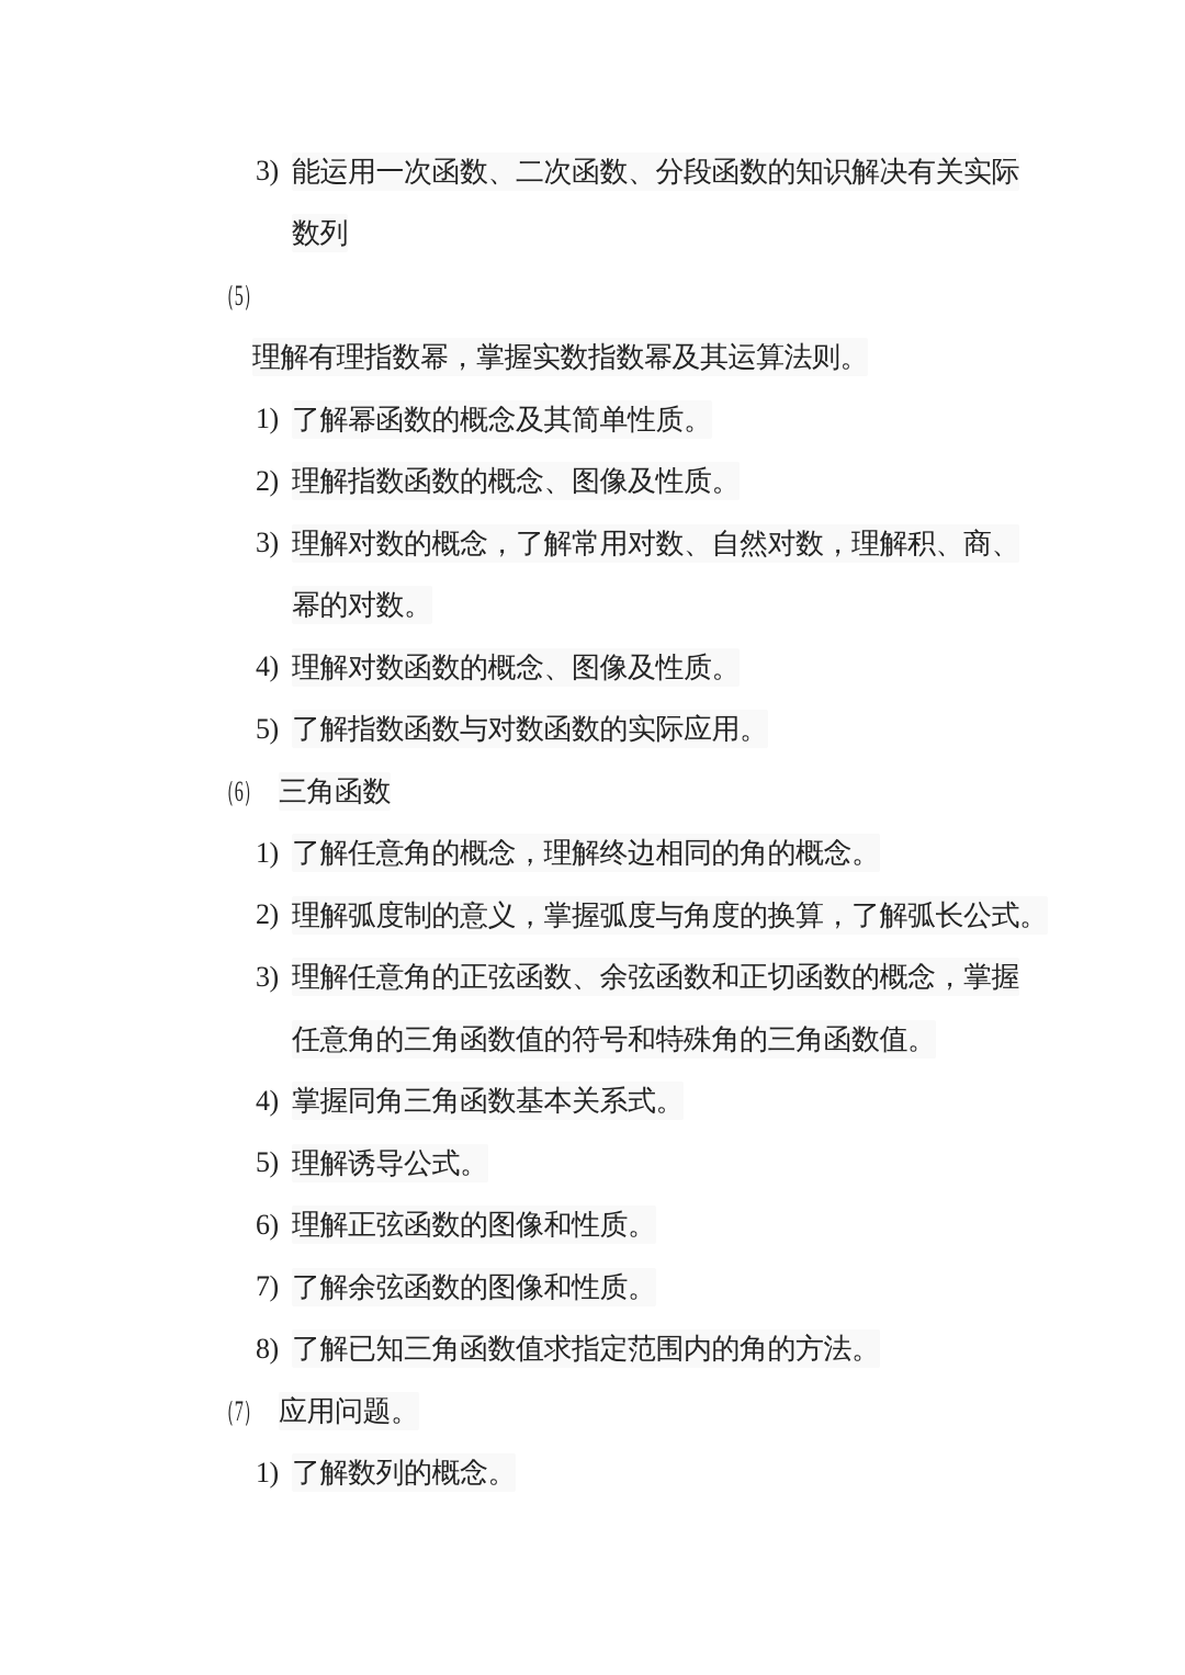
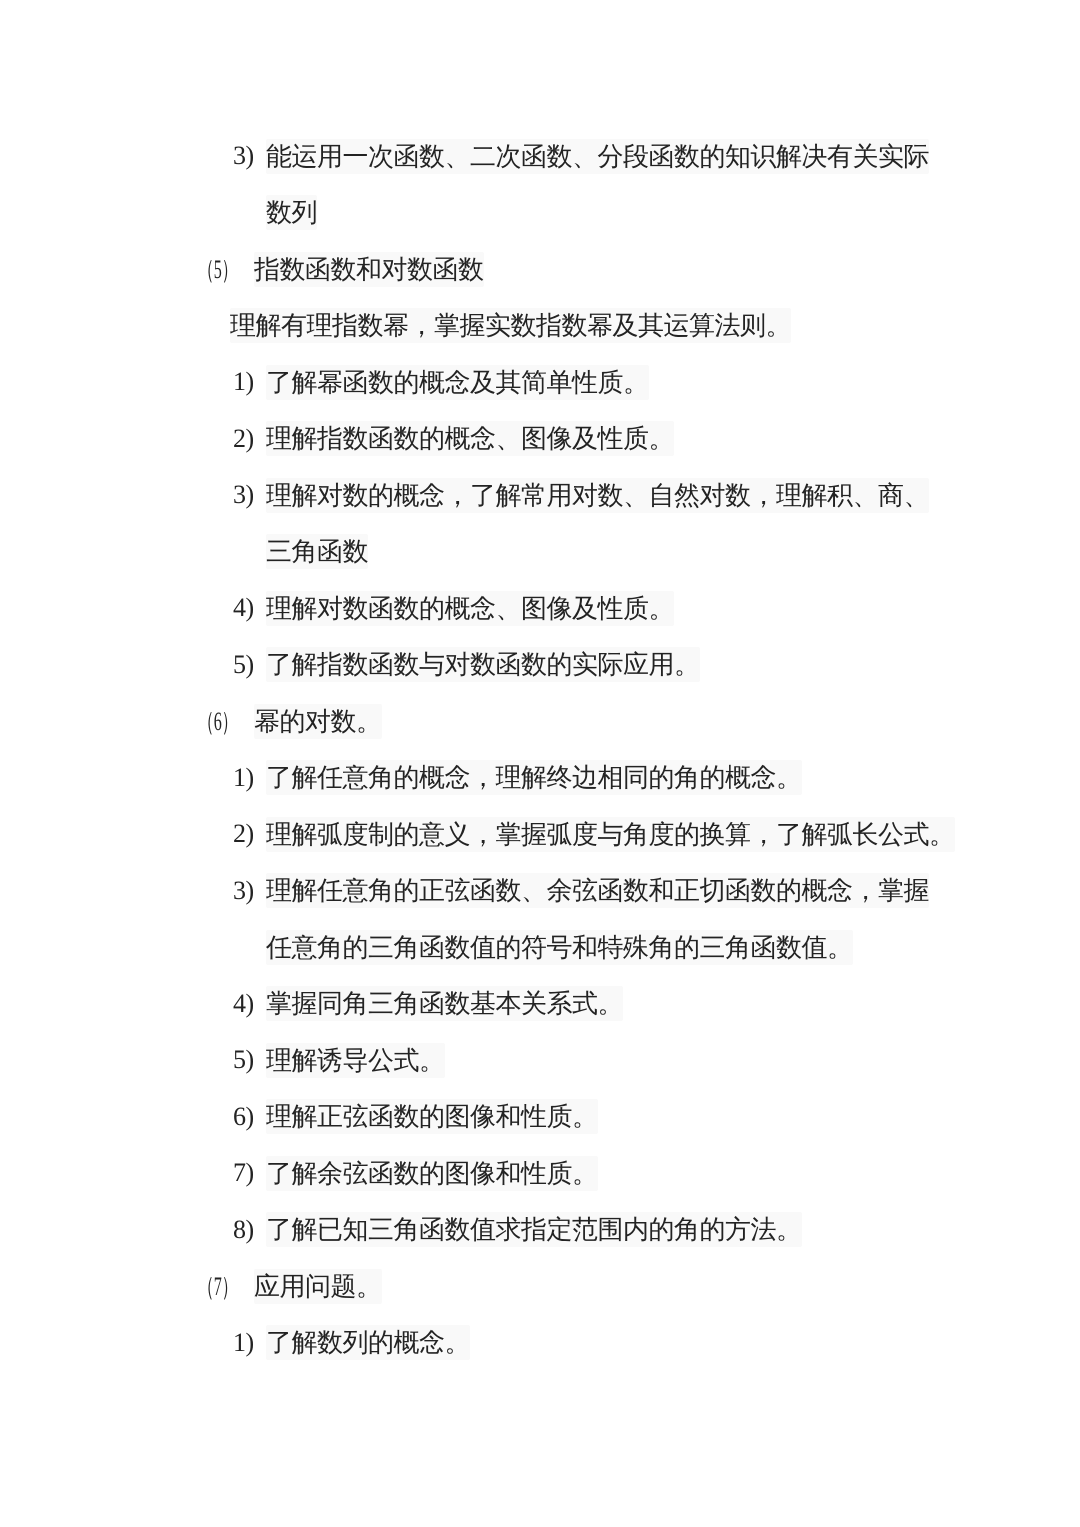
  3)
  能运用一次函数、二次函数、分段函数的知识解决有关实际
  数列
  （5）
+ 指数函数和对数函数
  理解有理指数幂，掌握实数指数幂及其运算法则。
  1)
  了解幂函数的概念及其简单性质。
  2)
  理解指数函数的概念、图像及性质。
  3)
  理解对数的概念，了解常用对数、自然对数，理解积、商、
- 幂的对数。
+ 三角函数
  4)
  理解对数函数的概念、图像及性质。
  5)
  了解指数函数与对数函数的实际应用。
  （6）
- 三角函数
+ 幂的对数。
  1)
  了解任意角的概念，理解终边相同的角的概念。
  2)
  理解弧度制的意义，掌握弧度与角度的换算，了解弧长公式。
  3)
  理解任意角的正弦函数、余弦函数和正切函数的概念，掌握
  任意角的三角函数值的符号和特殊角的三角函数值。
  4)
  掌握同角三角函数基本关系式。
  5)
  理解诱导公式。
  6)
  理解正弦函数的图像和性质。
  7)
  了解余弦函数的图像和性质。
  8)
  了解已知三角函数值求指定范围内的角的方法。
  （7）
  应用问题。
  1)
  了解数列的概念。
